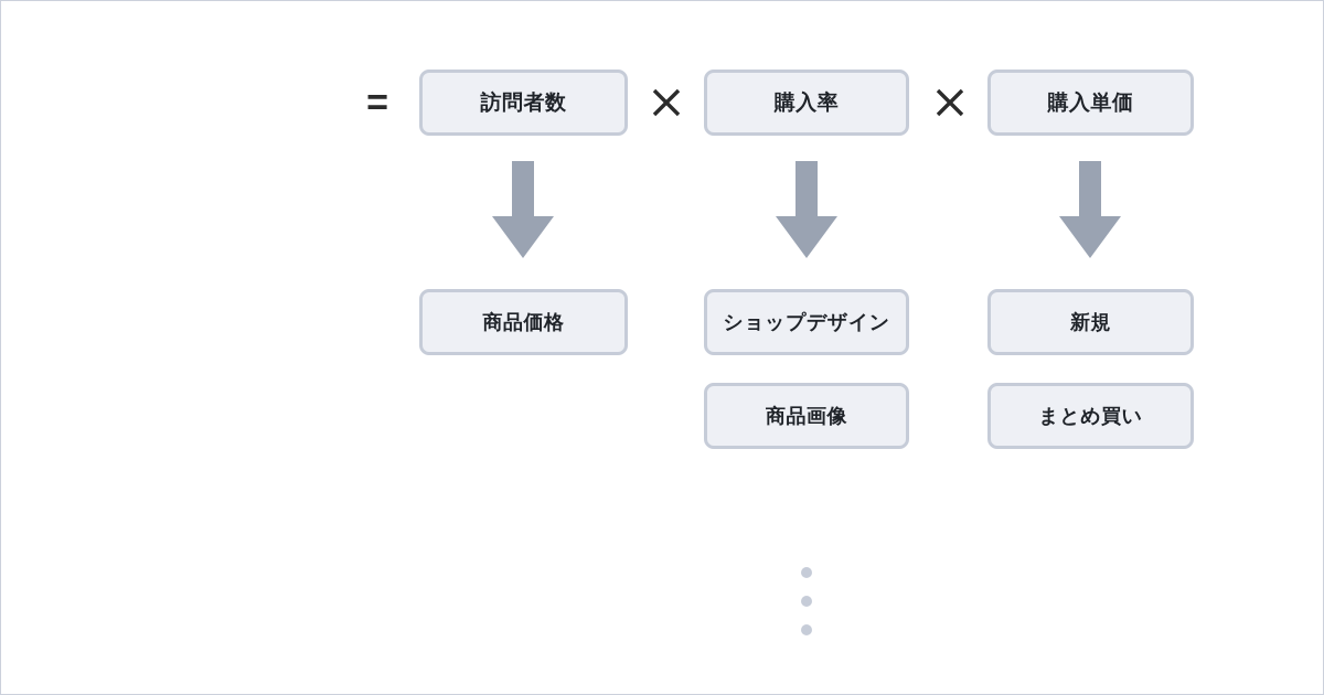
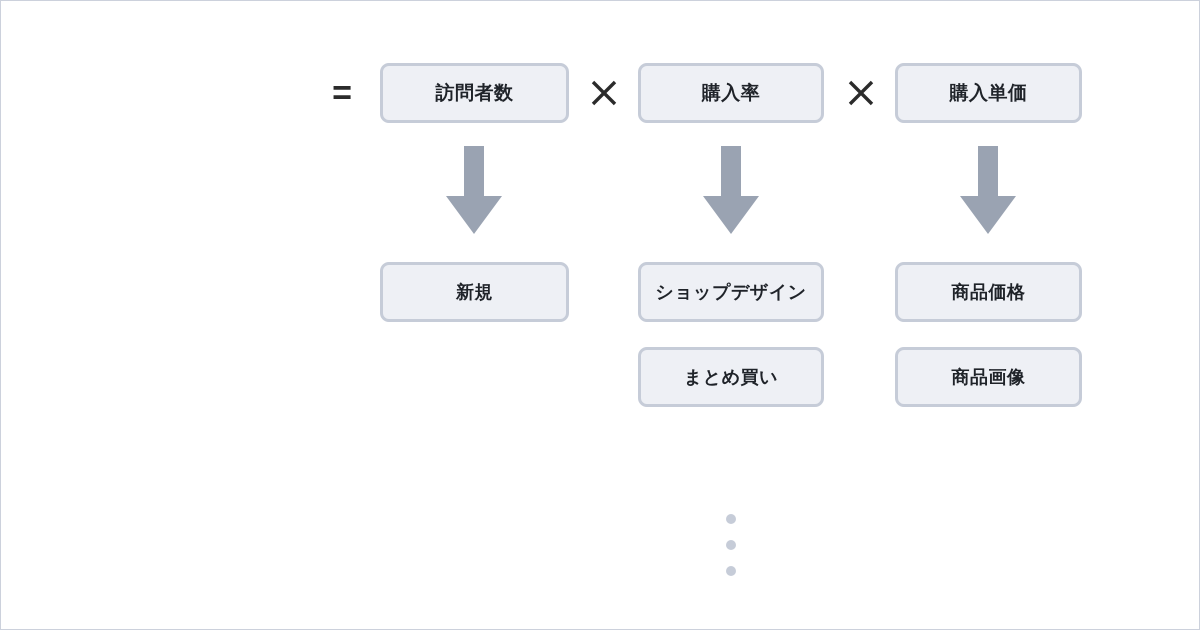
  =
  訪問者数
  購入率
  購入単価
- 商品価格
+ 新規
  ショップデザイン
- 商品画像
+ まとめ買い
- 新規
+ 商品価格
- まとめ買い
+ 商品画像
